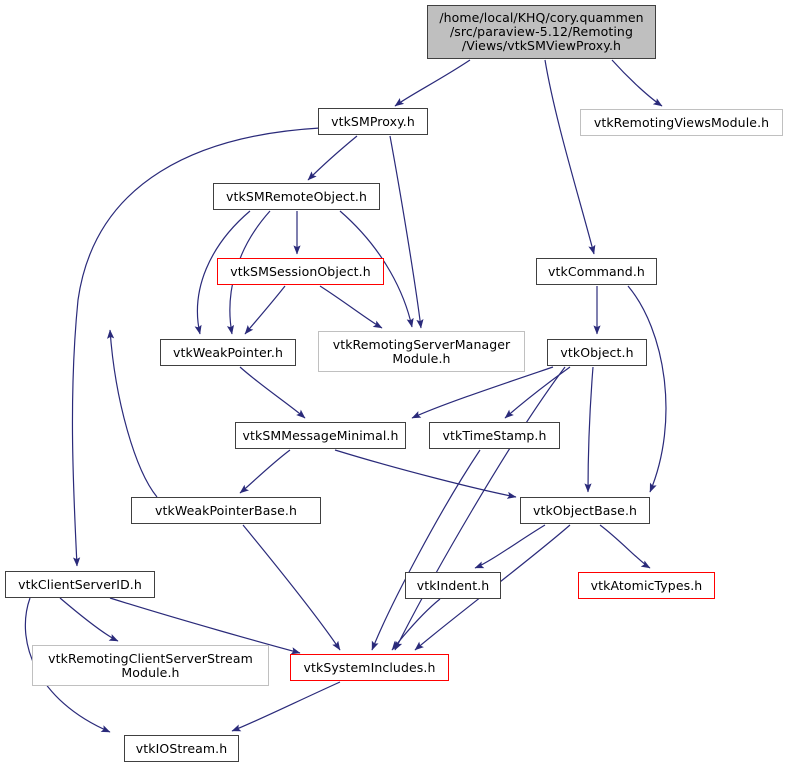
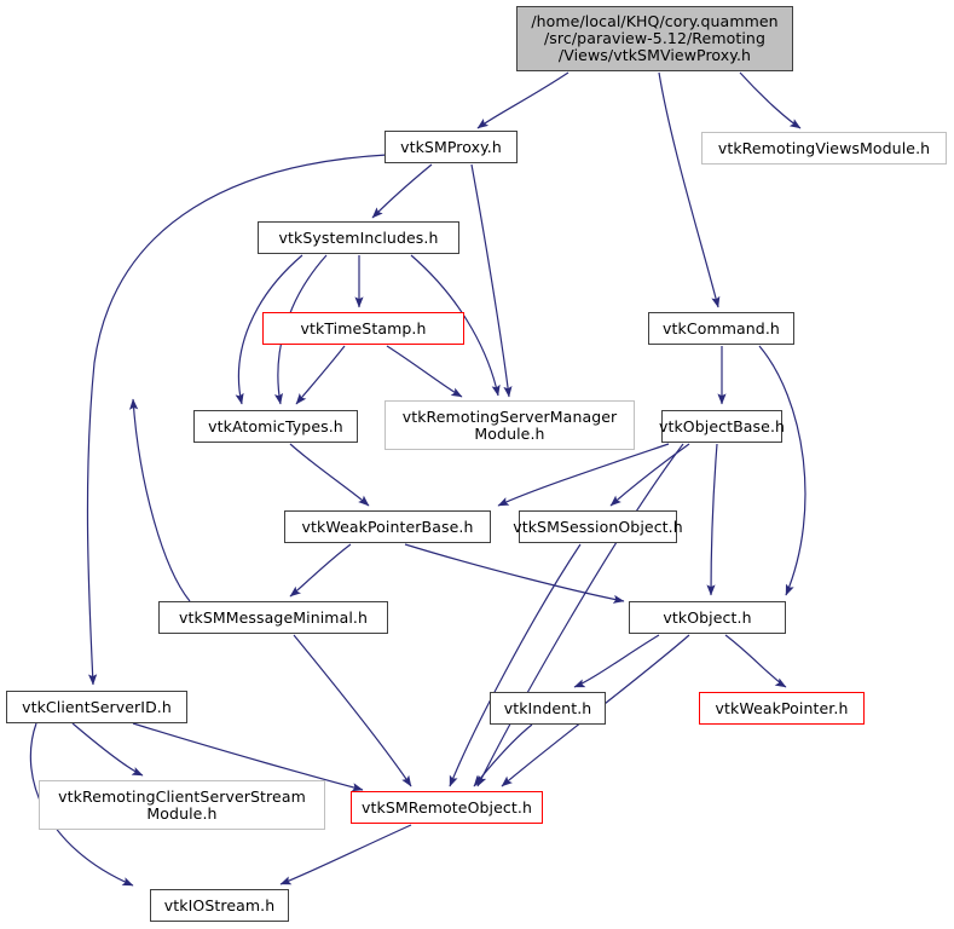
  /home/local/KHQ/cory.quammen
  /src/paraview-5.12/Remoting
  /Views/vtkSMViewProxy.h
  vtkSMProxy.h
  vtkRemotingViewsModule.h
- vtkSMRemoteObject.h
+ vtkSystemIncludes.h
- vtkSMSessionObject.h
+ vtkTimeStamp.h
  vtkCommand.h
- vtkWeakPointer.h
+ vtkAtomicTypes.h
  vtkRemotingServerManager
  Module.h
- vtkObject.h
+ vtkObjectBase.h
- vtkSMMessageMinimal.h
+ vtkWeakPointerBase.h
- vtkTimeStamp.h
+ vtkSMSessionObject.h
- vtkWeakPointerBase.h
+ vtkSMMessageMinimal.h
- vtkObjectBase.h
+ vtkObject.h
  vtkClientServerID.h
  vtkIndent.h
- vtkAtomicTypes.h
+ vtkWeakPointer.h
  vtkRemotingClientServerStream
  Module.h
- vtkSystemIncludes.h
+ vtkSMRemoteObject.h
  vtkIOStream.h
